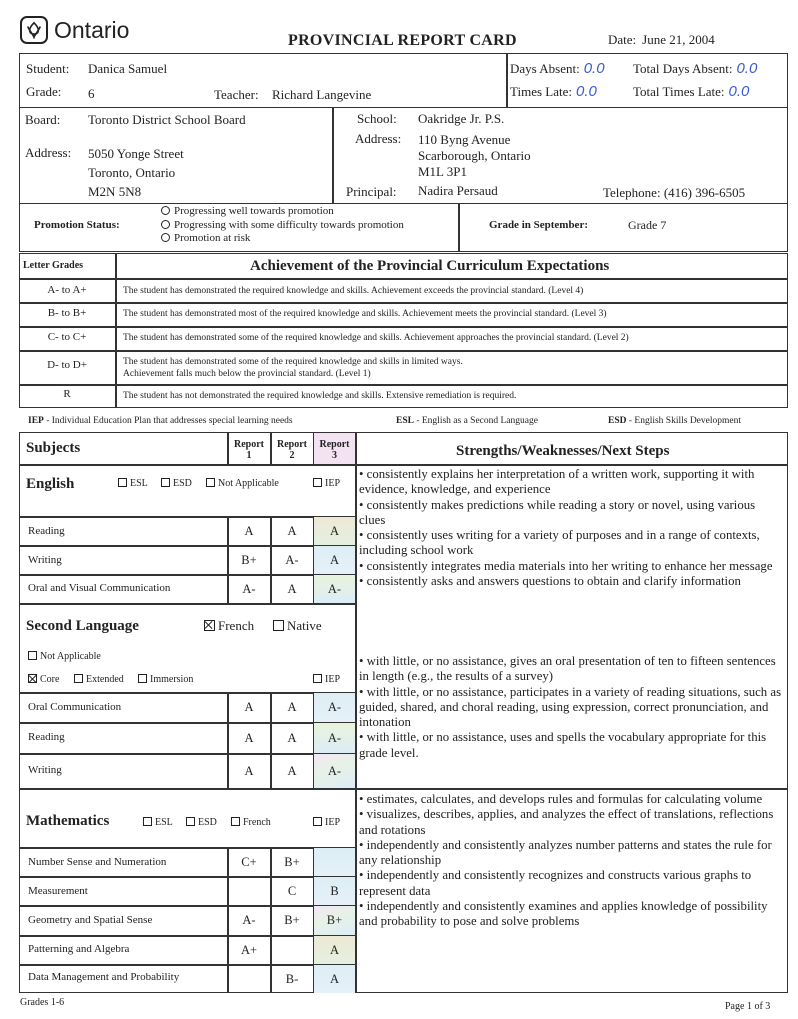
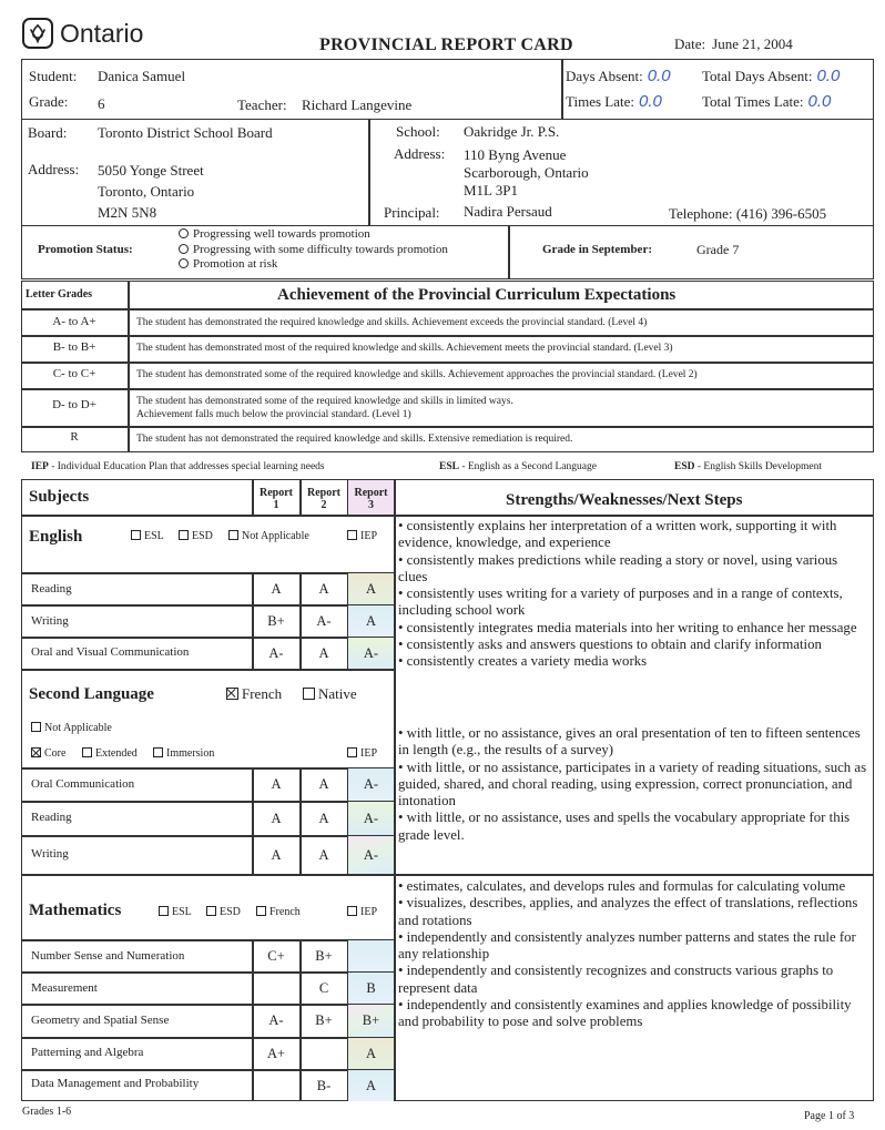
  Ontario
  PROVINCIAL REPORT CARD
  Date: June 21, 2004
  Student:
  Danica Samuel
  Grade:
  6
  Teacher:
  Richard Langevine
  Days Absent: 0.0
  Total Days Absent: 0.0
  Times Late: 0.0
  Total Times Late: 0.0
  Board:
  Toronto District School Board
  Address:
  5050 Yonge Street
  Toronto, Ontario
  M2N 5N8
  School:
  Oakridge Jr. P.S.
  Address:
  110 Byng Avenue
  Scarborough, Ontario
  M1L 3P1
  Principal:
  Nadira Persaud
  Telephone: (416) 396-6505
  Promotion Status:
  Progressing well towards promotion
  Progressing with some difficulty towards promotion
  Promotion at risk
  Grade in September:
  Grade 7
  Letter Grades
  Achievement of the Provincial Curriculum Expectations
  A- to A+
  The student has demonstrated the required knowledge and skills. Achievement exceeds the provincial standard. (Level 4)
  B- to B+
  The student has demonstrated most of the required knowledge and skills. Achievement meets the provincial standard. (Level 3)
  C- to C+
  The student has demonstrated some of the required knowledge and skills. Achievement approaches the provincial standard. (Level 2)
  D- to D+
  The student has demonstrated some of the required knowledge and skills in limited ways.
  Achievement falls much below the provincial standard. (Level 1)
  R
  The student has not demonstrated the required knowledge and skills. Extensive remediation is required.
  IEP - Individual Education Plan that addresses special learning needs
  ESL - English as a Second Language
  ESD - English Skills Development
  Subjects
  Report
  1
  Report
  2
  Report
  3
  Strengths/Weaknesses/Next Steps
  English
  ESL
  ESD
  Not Applicable
  IEP
  Reading
  A
  A
  A
  Writing
  B+
  A-
  A
  Oral and Visual Communication
  A-
  A
  A-
  • consistently explains her interpretation of a written work, supporting it with evidence, knowledge, and experience
  • consistently makes predictions while reading a story or novel, using various clues
  • consistently uses writing for a variety of purposes and in a range of contexts, including school work
  • consistently integrates media materials into her writing to enhance her message
  • consistently asks and answers questions to obtain and clarify information
+ • consistently creates a variety media works
  Second Language
  French
  Native
  Not Applicable
  Core
  Extended
  Immersion
  IEP
  Oral Communication
  A
  A
  A-
  Reading
  A
  A
  A-
  Writing
  A
  A
  A-
  • with little, or no assistance, gives an oral presentation of ten to fifteen sentences in length (e.g., the results of a survey)
  • with little, or no assistance, participates in a variety of reading situations, such as guided, shared, and choral reading, using expression, correct pronunciation, and intonation
  • with little, or no assistance, uses and spells the vocabulary appropriate for this grade level.
  Mathematics
  ESL
  ESD
  French
  IEP
  Number Sense and Numeration
  C+
  B+
  Measurement
  C
  B
  Geometry and Spatial Sense
  A-
  B+
  B+
  Patterning and Algebra
  A+
  A
  Data Management and Probability
  B-
  A
  • estimates, calculates, and develops rules and formulas for calculating volume
  • visualizes, describes, applies, and analyzes the effect of translations, reflections and rotations
  • independently and consistently analyzes number patterns and states the rule for any relationship
  • independently and consistently recognizes and constructs various graphs to represent data
  • independently and consistently examines and applies knowledge of possibility and probability to pose and solve problems
  Grades 1-6
  Page 1 of 3
